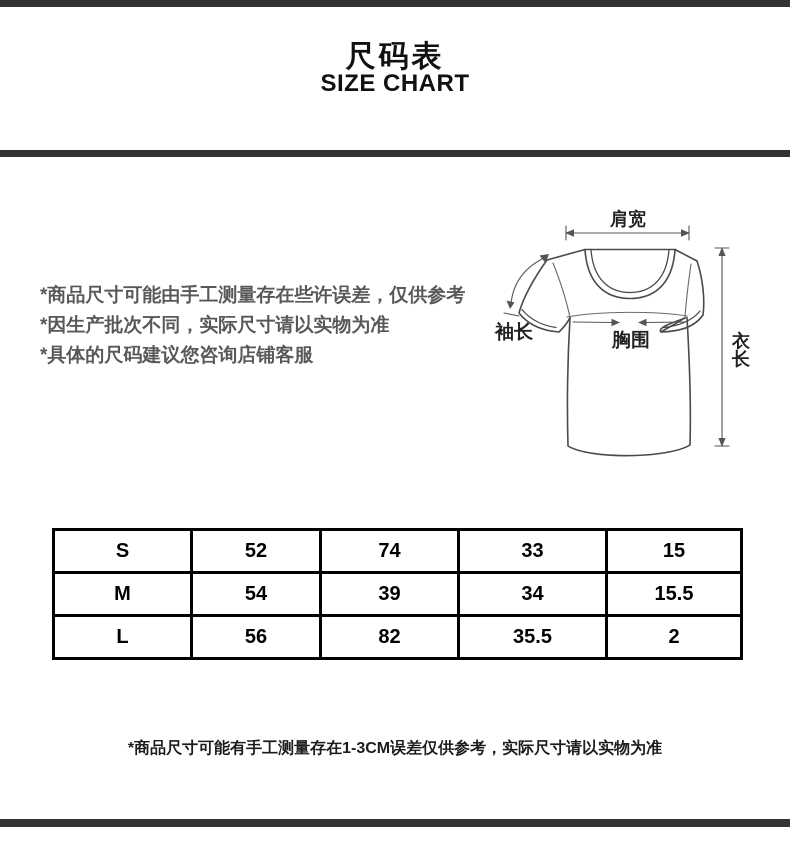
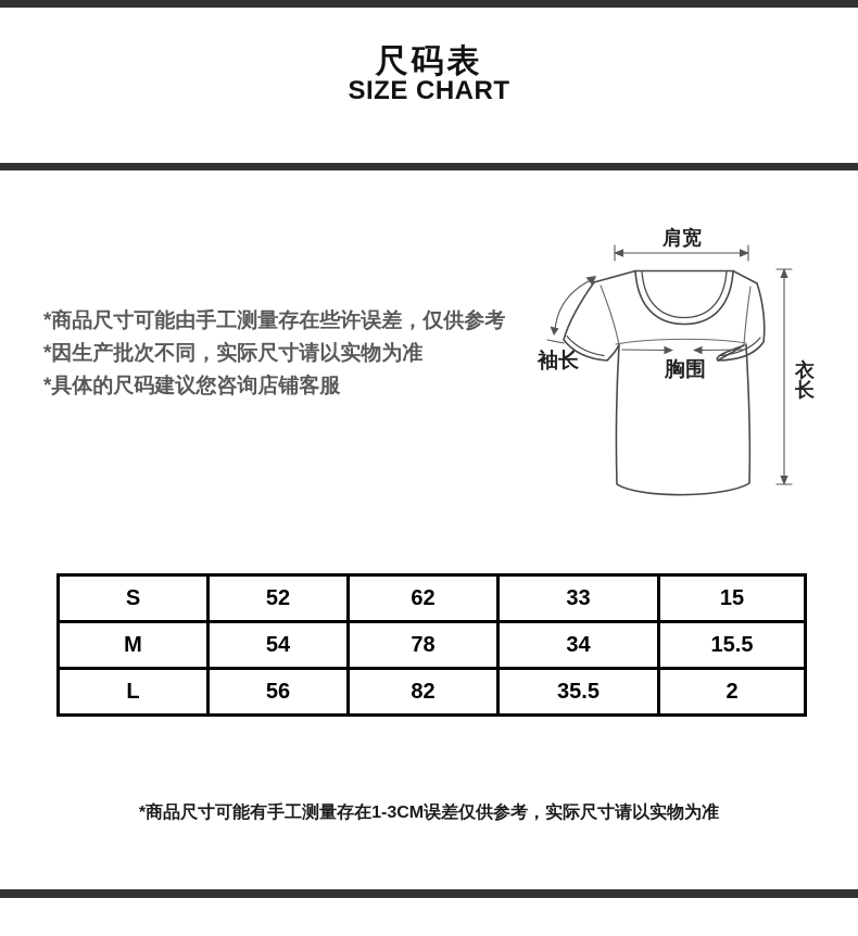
  尺码表
  SIZE CHART
  *商品尺寸可能由手工测量存在些许误差，仅供参考
  *因生产批次不同，实际尺寸请以实物为准
  *具体的尺码建议您咨询店铺客服
  肩宽
  袖长
  胸围
  衣
  长
- S	52	74	33	15
+ S	52	62	33	15
- M	54	39	34	15.5
+ M	54	78	34	15.5
  L	56	82	35.5	2
  *商品尺寸可能有手工测量存在1-3CM误差仅供参考，实际尺寸请以实物为准
